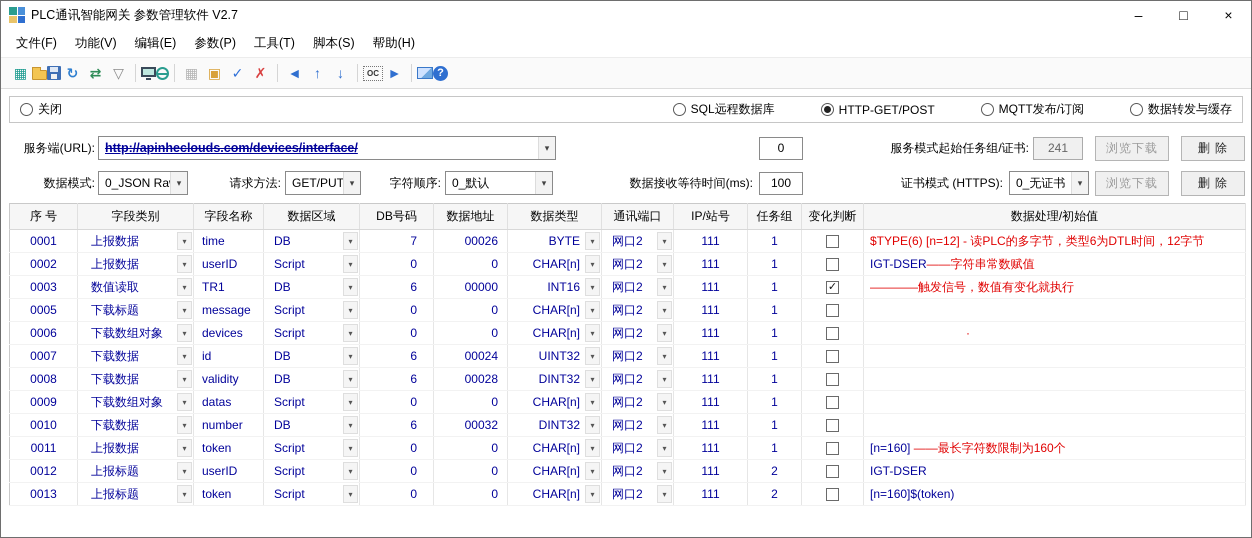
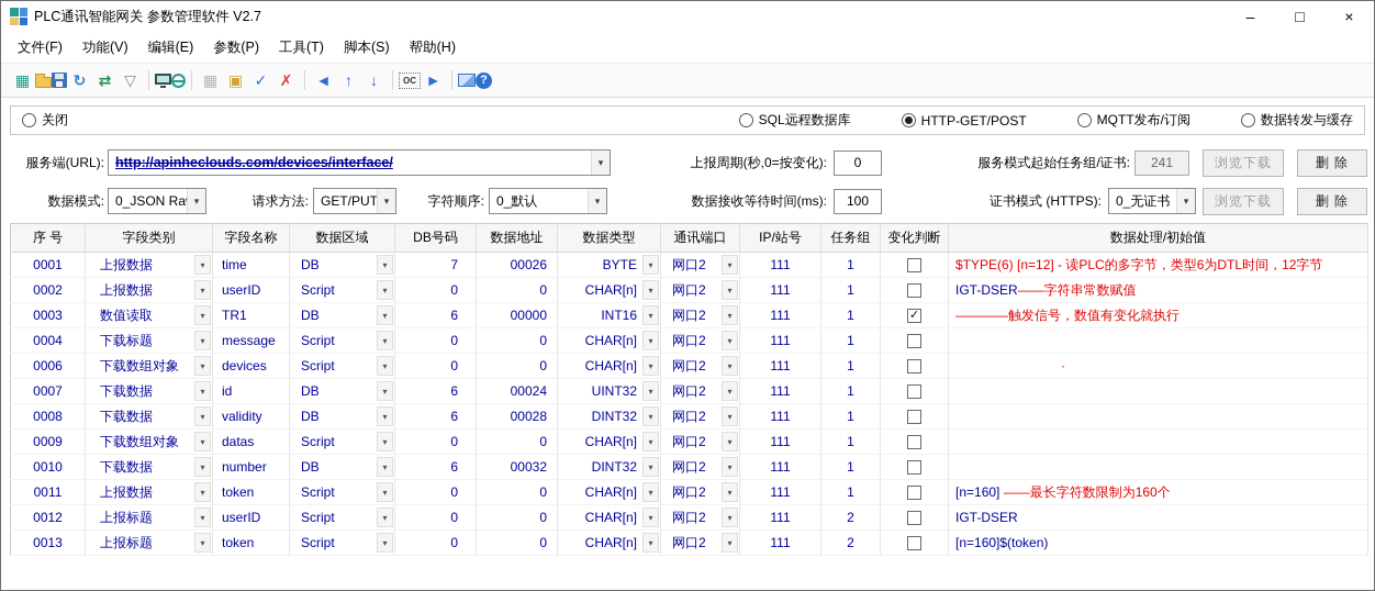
  PLC通讯智能网关 参数管理软件 V2.7
  –
  □
  ×
  文件(F)
  功能(V)
  编辑(E)
  参数(P)
  工具(T)
  脚本(S)
  帮助(H)
  ▦
  ↻
  ⇄
  ▽
  ▦
  ▣
  ✓
  ✗
  ◄
  ↑
  ↓
  OC
  ►
  ?
  关闭
  SQL远程数据库
  HTTP-GET/POST
  MQTT发布/订阅
  数据转发与缓存
  服务端(URL):
  http://apinheclouds.com/devices/interface/
  ▾
+ 上报周期(秒,0=按变化):
  0
  服务模式起始任务组/证书:
  241
  浏览下载
  删 除
  数据模式:
  0_JSON Ra
  ▾
  请求方法:
  GET/PUT
  ▾
  字符顺序:
  0_默认
  ▾
  数据接收等待时间(ms):
  100
  证书模式 (HTTPS):
  0_无证书
  ▾
  浏览下载
  删 除
  序 号	字段类别	字段名称	数据区域	DB号码	数据地址	数据类型	通讯端口	IP/站号	任务组	变化判断	数据处理/初始值
  0001	上报数据 ▾	time	DB ▾	7	00026	BYTE ▾	网口2 ▾	111	1		$TYPE(6) [n=12] - 读PLC的多字节，类型6为DTL时间，12字节
  0002	上报数据 ▾	userID	Script ▾	0	0	CHAR[n] ▾	网口2 ▾	111	1		IGT-DSER——字符串常数赋值
  0003	数值读取 ▾	TR1	DB ▾	6	00000	INT16 ▾	网口2 ▾	111	1	✓	————触发信号，数值有变化就执行
- 0005	下载标题 ▾	message	Script ▾	0	0	CHAR[n] ▾	网口2 ▾	111	1
+ 0004	下载标题 ▾	message	Script ▾	0	0	CHAR[n] ▾	网口2 ▾	111	1
  0006	下载数组对象 ▾	devices	Script ▾	0	0	CHAR[n] ▾	网口2 ▾	111	1		·
  0007	下载数据 ▾	id	DB ▾	6	00024	UINT32 ▾	网口2 ▾	111	1
  0008	下载数据 ▾	validity	DB ▾	6	00028	DINT32 ▾	网口2 ▾	111	1
  0009	下载数组对象 ▾	datas	Script ▾	0	0	CHAR[n] ▾	网口2 ▾	111	1
  0010	下载数据 ▾	number	DB ▾	6	00032	DINT32 ▾	网口2 ▾	111	1
  0011	上报数据 ▾	token	Script ▾	0	0	CHAR[n] ▾	网口2 ▾	111	1		[n=160] ——最长字符数限制为160个
  0012	上报标题 ▾	userID	Script ▾	0	0	CHAR[n] ▾	网口2 ▾	111	2		IGT-DSER
  0013	上报标题 ▾	token	Script ▾	0	0	CHAR[n] ▾	网口2 ▾	111	2		[n=160]$(token)
